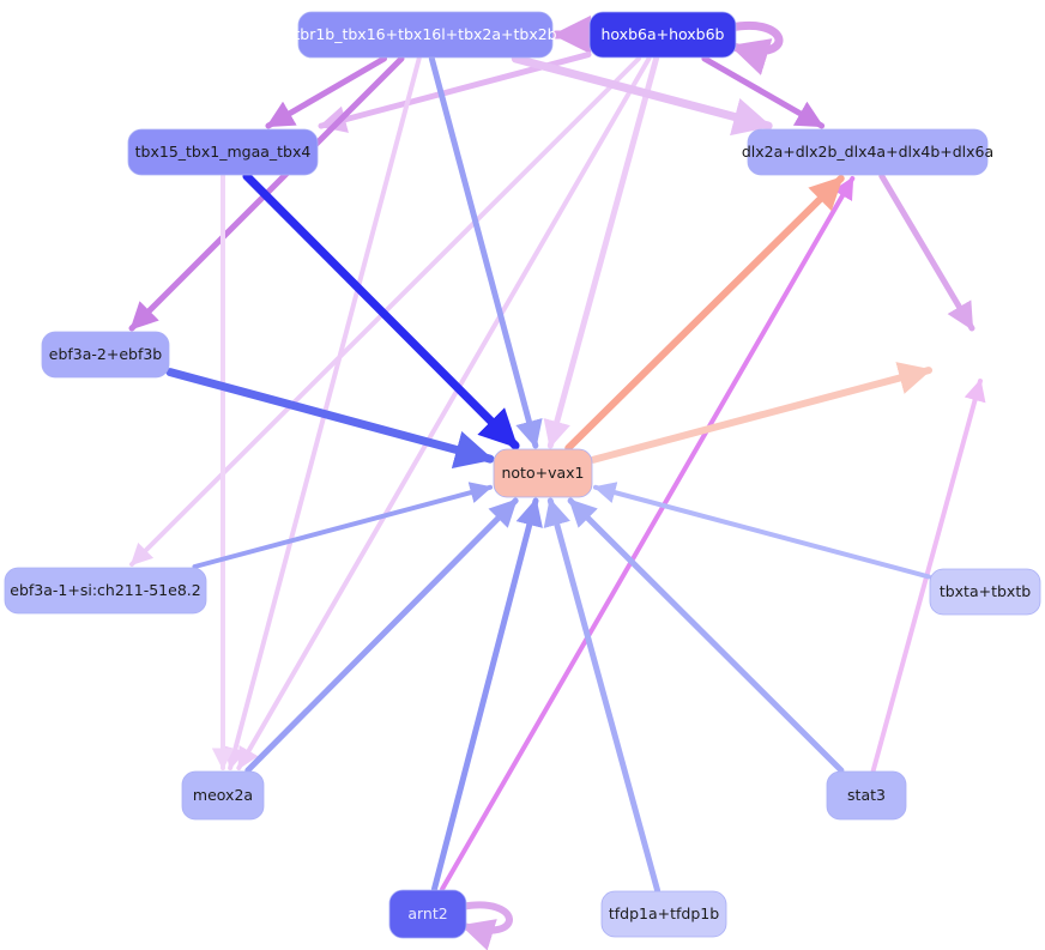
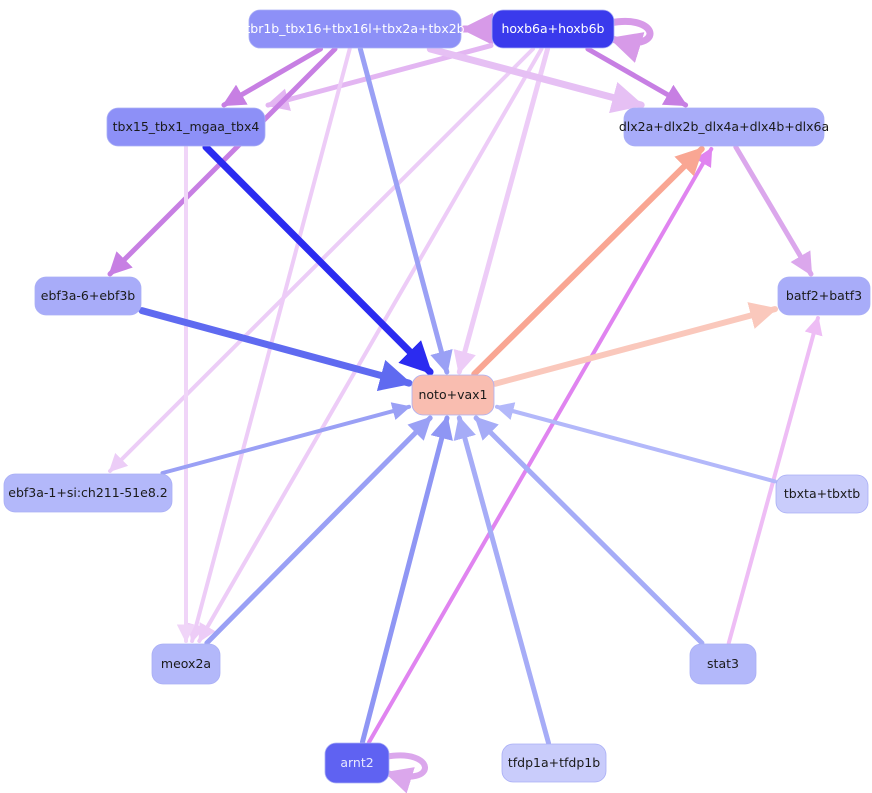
  tbr1b_tbx16+tbx16l+tbx2a+tbx2b
  hoxb6a+hoxb6b
  tbx15_tbx1_mgaa_tbx4
  dlx2a+dlx2b_dlx4a+dlx4b+dlx6a
- ebf3a-2+ebf3b
+ ebf3a-6+ebf3b
+ batf2+batf3
  noto+vax1
  ebf3a-1+si:ch211-51e8.2
  tbxta+tbxtb
  meox2a
  stat3
  arnt2
  tfdp1a+tfdp1b
